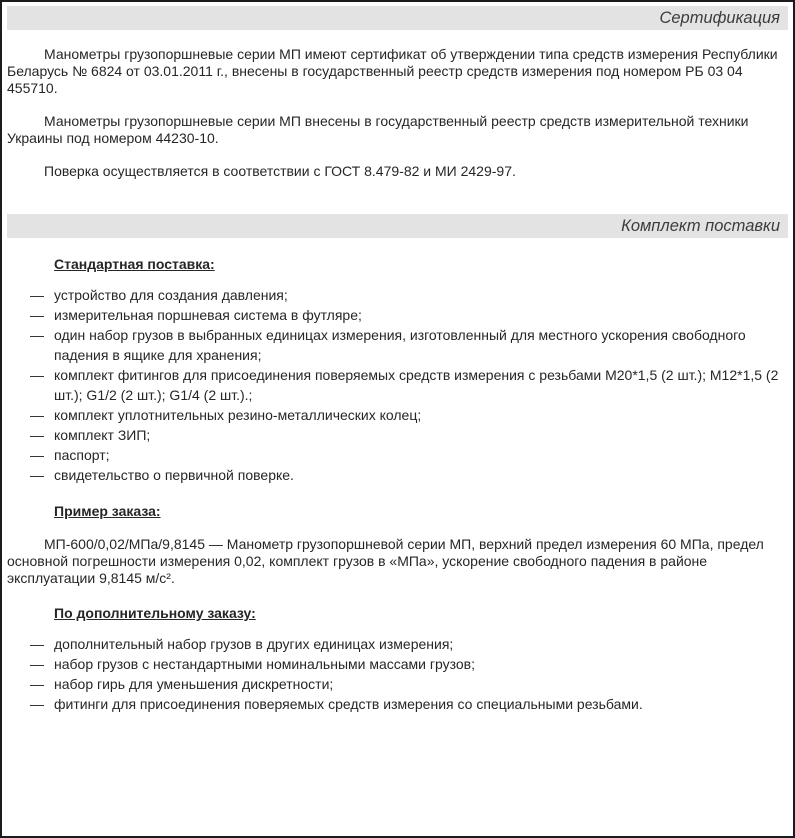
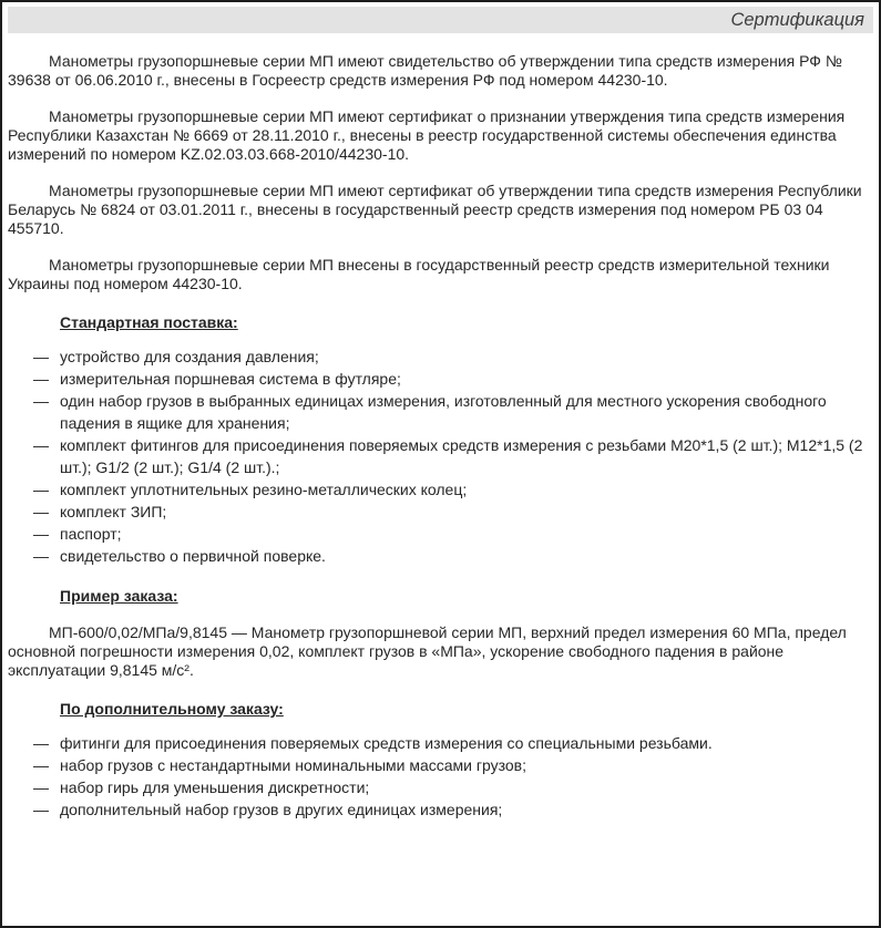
  Сертификация
+ Манометры грузопоршневые серии МП имеют свидетельство об утверждении типа средств измерения РФ № 39638 от 06.06.2010 г., внесены в Госреестр средств измерения РФ под номером 44230-10.
+ Манометры грузопоршневые серии МП имеют сертификат о признании утверждения типа средств измерения Республики Казахстан № 6669 от 28.11.2010 г., внесены в реестр государственной системы обеспечения единства измерений по номером KZ.02.03.03.668-2010/44230-10.
  Манометры грузопоршневые серии МП имеют сертификат об утверждении типа средств измерения Республики Беларусь № 6824 от 03.01.2011 г., внесены в государственный реестр средств измерения под номером РБ 03 04 455710.
  Манометры грузопоршневые серии МП внесены в государственный реестр средств измерительной техники Украины под номером 44230-10.
- Поверка осуществляется в соответствии с ГОСТ 8.479-82 и МИ 2429-97.
- Комплект поставки
  Стандартная поставка:
  —
  устройство для создания давления;
  —
  измерительная поршневая система в футляре;
  —
  один набор грузов в выбранных единицах измерения, изготовленный для местного ускорения свободного падения в ящике для хранения;
  —
  комплект фитингов для присоединения поверяемых средств измерения с резьбами М20*1,5 (2 шт.); М12*1,5 (2 шт.); G1/2 (2 шт.); G1/4 (2 шт.).;
  —
  комплект уплотнительных резино-металлических колец;
  —
  комплект ЗИП;
  —
  паспорт;
  —
  свидетельство о первичной поверке.
  Пример заказа:
  МП-600/0,02/МПа/9,8145 — Манометр грузопоршневой серии МП, верхний предел измерения 60 МПа, предел основной погрешности измерения 0,02, комплект грузов в «МПа», ускорение свободного падения в районе эксплуатации 9,8145 м/с².
  По дополнительному заказу:
  —
- дополнительный набор грузов в других единицах измерения;
+ фитинги для присоединения поверяемых средств измерения со специальными резьбами.
  —
  набор грузов с нестандартными номинальными массами грузов;
  —
  набор гирь для уменьшения дискретности;
  —
- фитинги для присоединения поверяемых средств измерения со специальными резьбами.
+ дополнительный набор грузов в других единицах измерения;
